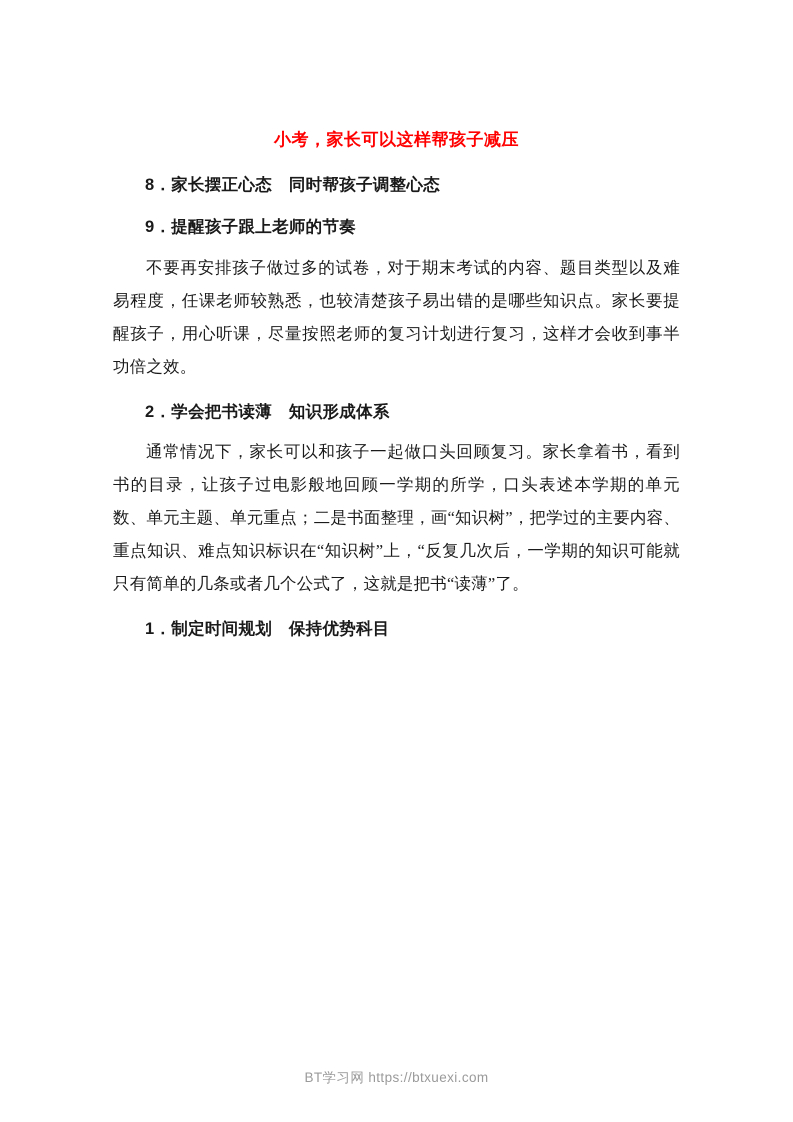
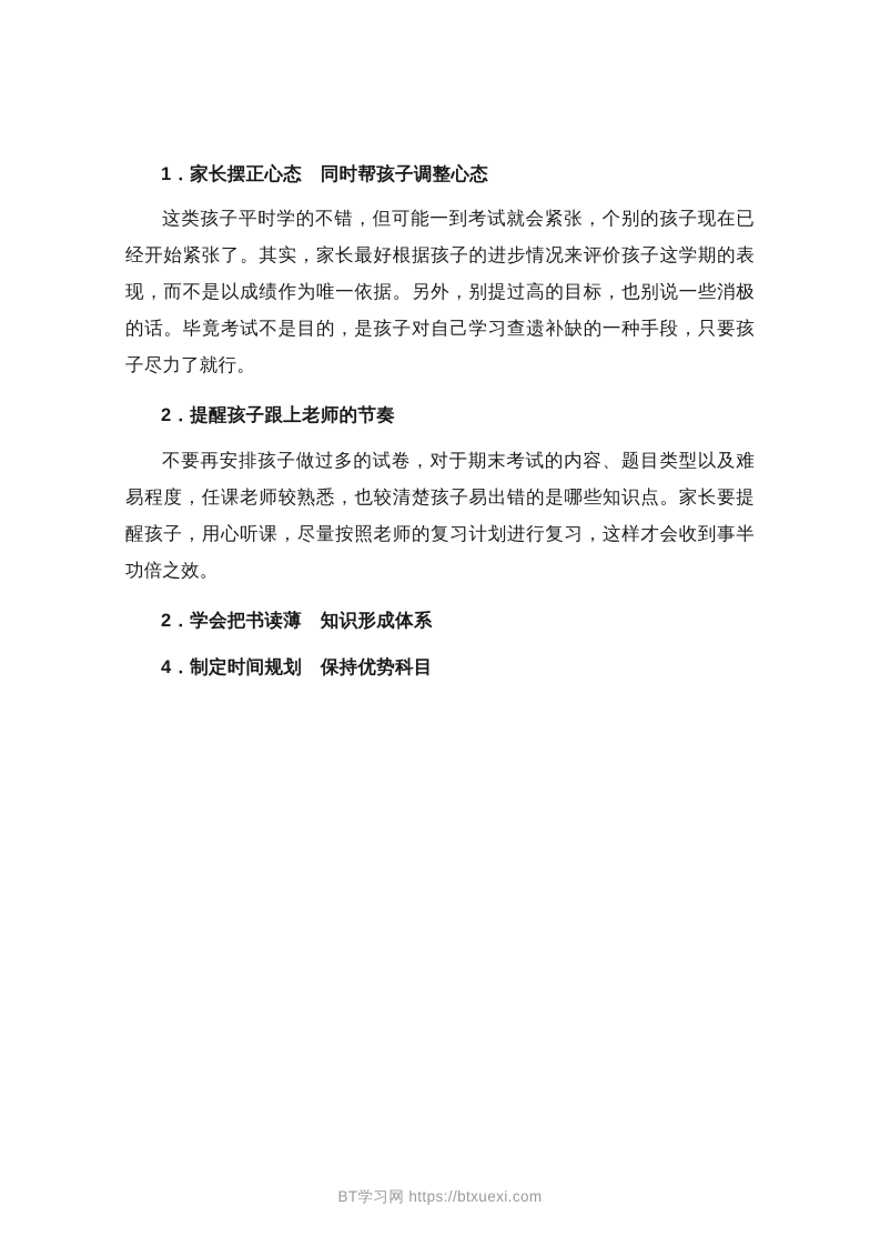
- 小考，家长可以这样帮孩子减压
- 8．家长摆正心态 同时帮孩子调整心态
+ 1．家长摆正心态 同时帮孩子调整心态
+ 这类孩子平时学的不错，但可能一到考试就会紧张，个别的孩子现在已经开始紧张了。其实，家长最好根据孩子的进步情况来评价孩子这学期的表现，而不是以成绩作为唯一依据。另外，别提过高的目标，也别说一些消极的话。毕竟考试不是目的，是孩子对自己学习查遗补缺的一种手段，只要孩子尽力了就行。
- 9．提醒孩子跟上老师的节奏
+ 2．提醒孩子跟上老师的节奏
  不要再安排孩子做过多的试卷，对于期末考试的内容、题目类型以及难易程度，任课老师较熟悉，也较清楚孩子易出错的是哪些知识点。家长要提醒孩子，用心听课，尽量按照老师的复习计划进行复习，这样才会收到事半功倍之效。
  2．学会把书读薄 知识形成体系
- 通常情况下，家长可以和孩子一起做口头回顾复习。家长拿着书，看到书的目录，让孩子过电影般地回顾一学期的所学，口头表述本学期的单元数、单元主题、单元重点；二是书面整理，画“知识树”，把学过的主要内容、重点知识、难点知识标识在“知识树”上，“反复几次后，一学期的知识可能就只有简单的几条或者几个公式了，这就是把书“读薄”了。
- 1．制定时间规划 保持优势科目
+ 4．制定时间规划 保持优势科目
  BT学习网 https://btxuexi.com
